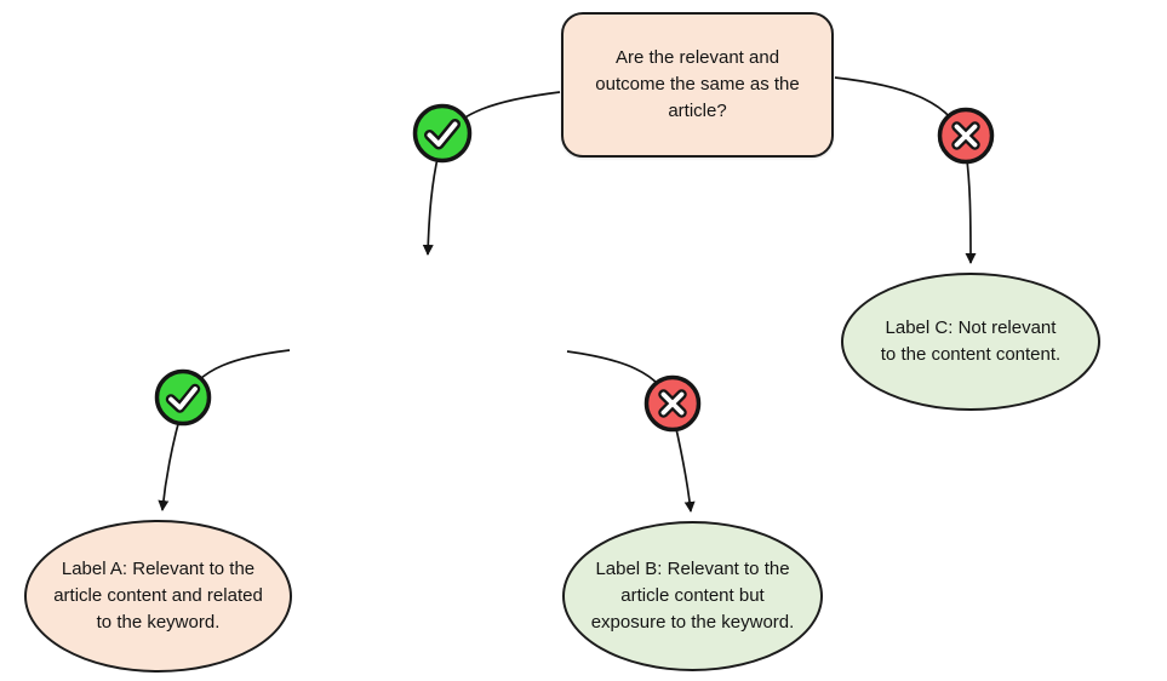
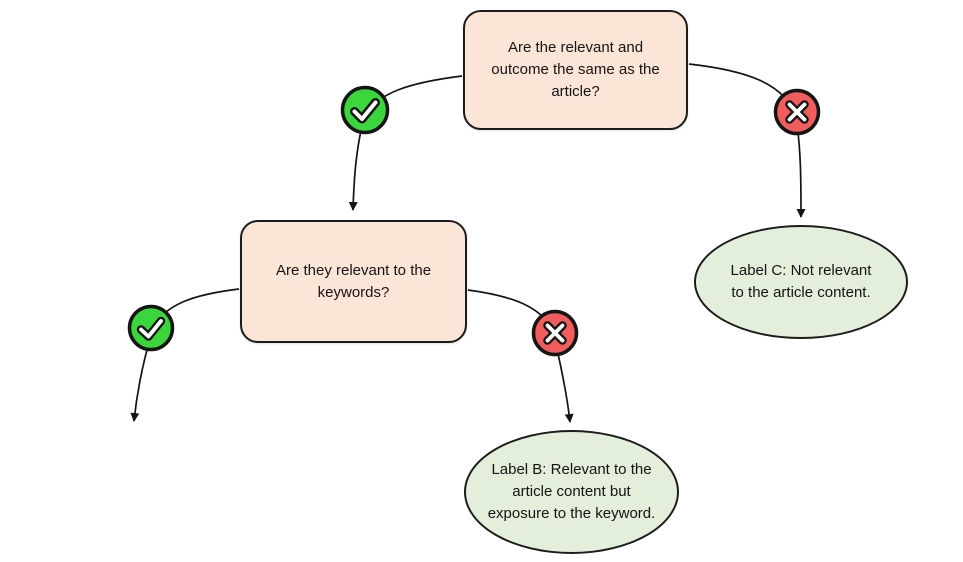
  Are the relevant and outcome the same as the article?
+ Are they relevant to the keywords?
- Label C: Not relevant to the content content.
+ Label C: Not relevant to the article content.
- Label A: Relevant to the article content and related to the keyword.
  Label B: Relevant to the article content but exposure to the keyword.
